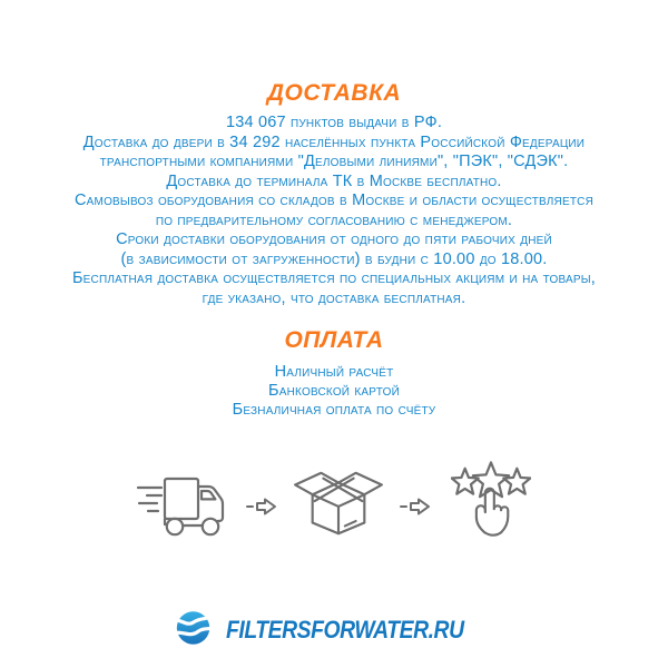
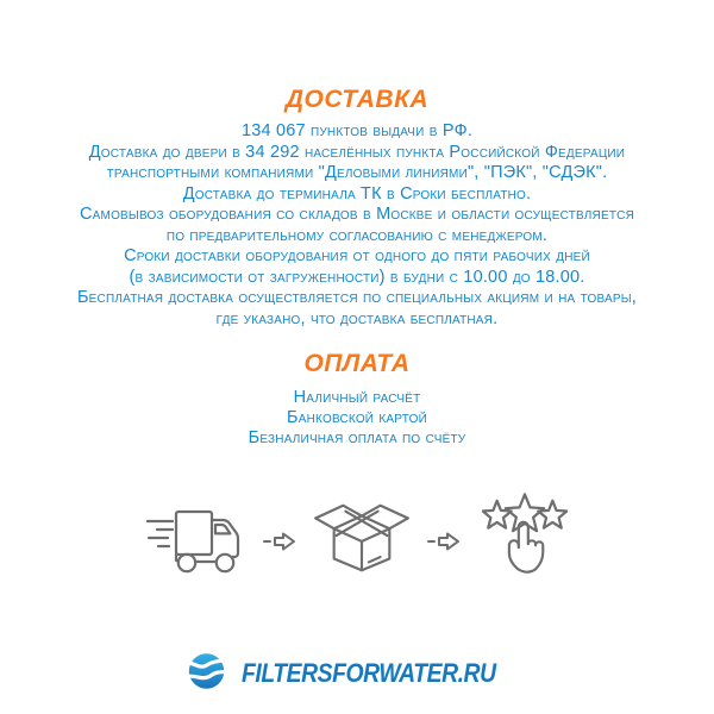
  ДОСТАВКА
  134 067 пунктов выдачи в РФ.
  Доставка до двери в 34 292 населённых пункта Российской Федерации
  транспортными компаниями "Деловыми линиями", "ПЭК", "СДЭК".
- Доставка до терминала ТК в Москве бесплатно.
+ Доставка до терминала ТК в Сроки бесплатно.
  Самовывоз оборудования со складов в Москве и области осуществляется
  по предварительному согласованию с менеджером.
  Сроки доставки оборудования от одного до пяти рабочих дней
  (в зависимости от загруженности) в будни с 10.00 до 18.00.
  Бесплатная доставка осуществляется по специальных акциям и на товары,
  где указано, что доставка бесплатная.
  ОПЛАТА
  Наличный расчёт
  Банковской картой
  Безналичная оплата по счёту
  FILTERSFORWATER.RU
